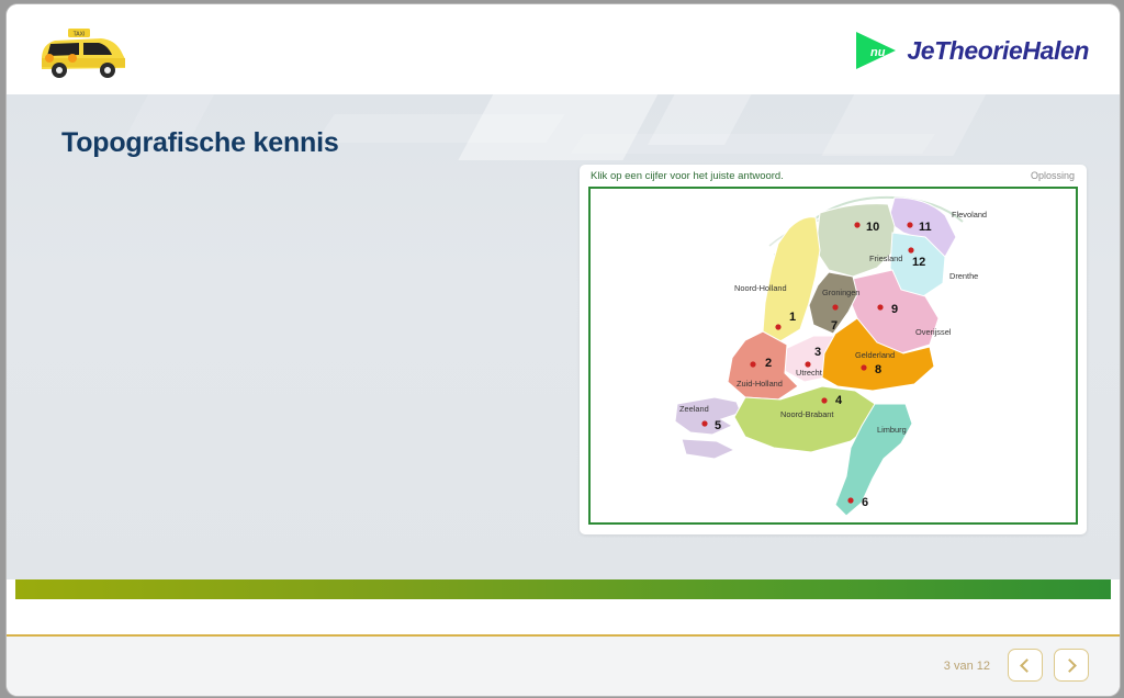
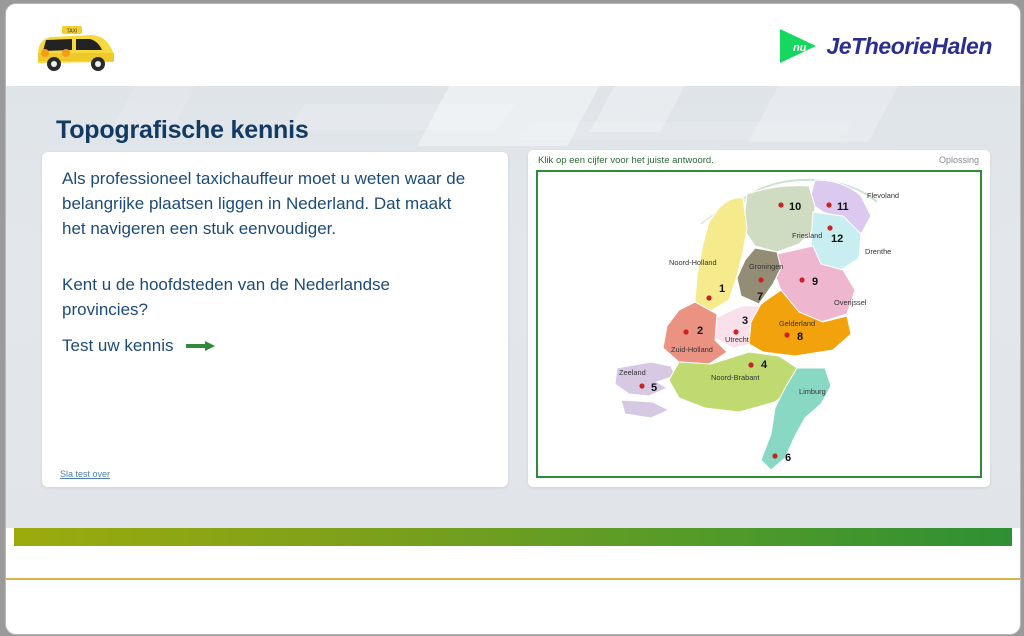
  nu
  JeTheorieHalen
  Topografische kennis
+ Als professioneel taxichauffeur moet u weten waar de belangrijke plaatsen liggen in Nederland. Dat maakt het navigeren een stuk eenvoudiger.
+ Kent u de hoofdsteden van de Nederlandse provincies?
+ Test uw kennis
+ Sla test over
  Klik op een cijfer voor het juiste antwoord.
  Oplossing
  Flevoland
  Friesland
  Drenthe
  Overijssel
  Groningen
  Noord-Holland
  Utrecht
  Zuid-Holland
  Gelderland
  Zeeland
  Noord-Brabant
  Limburg
  1
  2
  3
  4
  5
  6
  7
  8
  9
  10
  11
  12
- 3 van 12
